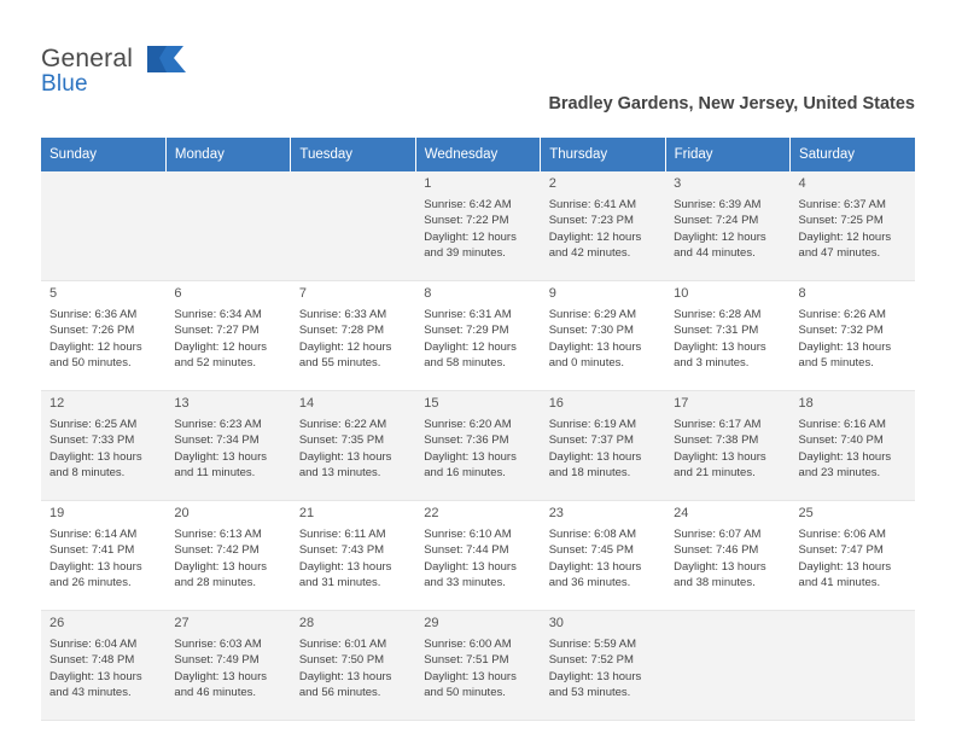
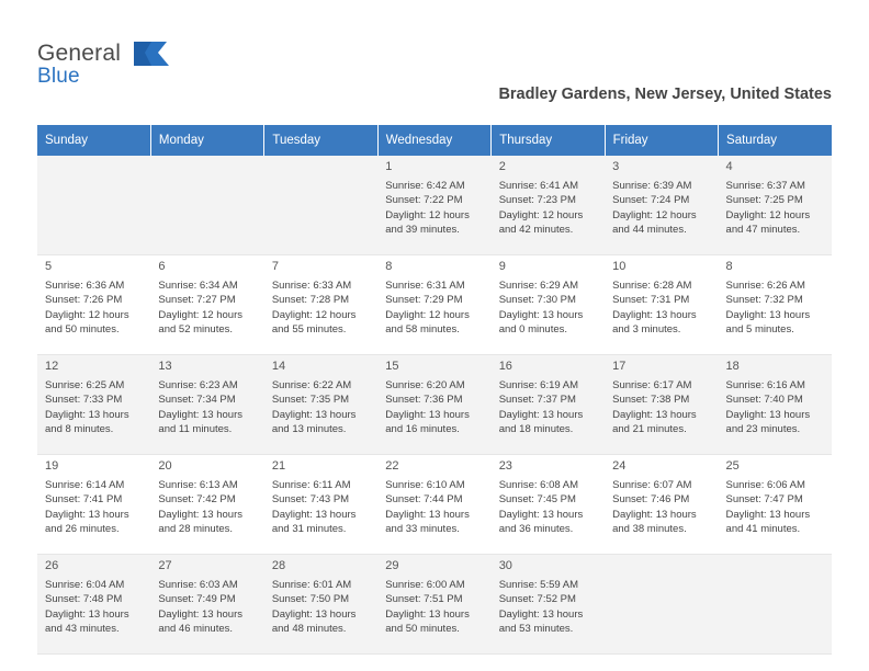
  General
  Blue
  Bradley Gardens, New Jersey, United States
  Sunday	Monday	Tuesday	Wednesday	Thursday	Friday	Saturday
  			1Sunrise: 6:42 AMSunset: 7:22 PMDaylight: 12 hoursand 39 minutes.	2Sunrise: 6:41 AMSunset: 7:23 PMDaylight: 12 hoursand 42 minutes.	3Sunrise: 6:39 AMSunset: 7:24 PMDaylight: 12 hoursand 44 minutes.	4Sunrise: 6:37 AMSunset: 7:25 PMDaylight: 12 hoursand 47 minutes.
  5Sunrise: 6:36 AMSunset: 7:26 PMDaylight: 12 hoursand 50 minutes.	6Sunrise: 6:34 AMSunset: 7:27 PMDaylight: 12 hoursand 52 minutes.	7Sunrise: 6:33 AMSunset: 7:28 PMDaylight: 12 hoursand 55 minutes.	8Sunrise: 6:31 AMSunset: 7:29 PMDaylight: 12 hoursand 58 minutes.	9Sunrise: 6:29 AMSunset: 7:30 PMDaylight: 13 hoursand 0 minutes.	10Sunrise: 6:28 AMSunset: 7:31 PMDaylight: 13 hoursand 3 minutes.	8Sunrise: 6:26 AMSunset: 7:32 PMDaylight: 13 hoursand 5 minutes.
  12Sunrise: 6:25 AMSunset: 7:33 PMDaylight: 13 hoursand 8 minutes.	13Sunrise: 6:23 AMSunset: 7:34 PMDaylight: 13 hoursand 11 minutes.	14Sunrise: 6:22 AMSunset: 7:35 PMDaylight: 13 hoursand 13 minutes.	15Sunrise: 6:20 AMSunset: 7:36 PMDaylight: 13 hoursand 16 minutes.	16Sunrise: 6:19 AMSunset: 7:37 PMDaylight: 13 hoursand 18 minutes.	17Sunrise: 6:17 AMSunset: 7:38 PMDaylight: 13 hoursand 21 minutes.	18Sunrise: 6:16 AMSunset: 7:40 PMDaylight: 13 hoursand 23 minutes.
  19Sunrise: 6:14 AMSunset: 7:41 PMDaylight: 13 hoursand 26 minutes.	20Sunrise: 6:13 AMSunset: 7:42 PMDaylight: 13 hoursand 28 minutes.	21Sunrise: 6:11 AMSunset: 7:43 PMDaylight: 13 hoursand 31 minutes.	22Sunrise: 6:10 AMSunset: 7:44 PMDaylight: 13 hoursand 33 minutes.	23Sunrise: 6:08 AMSunset: 7:45 PMDaylight: 13 hoursand 36 minutes.	24Sunrise: 6:07 AMSunset: 7:46 PMDaylight: 13 hoursand 38 minutes.	25Sunrise: 6:06 AMSunset: 7:47 PMDaylight: 13 hoursand 41 minutes.
- 26Sunrise: 6:04 AMSunset: 7:48 PMDaylight: 13 hoursand 43 minutes.	27Sunrise: 6:03 AMSunset: 7:49 PMDaylight: 13 hoursand 46 minutes.	28Sunrise: 6:01 AMSunset: 7:50 PMDaylight: 13 hoursand 56 minutes.	29Sunrise: 6:00 AMSunset: 7:51 PMDaylight: 13 hoursand 50 minutes.	30Sunrise: 5:59 AMSunset: 7:52 PMDaylight: 13 hoursand 53 minutes.
+ 26Sunrise: 6:04 AMSunset: 7:48 PMDaylight: 13 hoursand 43 minutes.	27Sunrise: 6:03 AMSunset: 7:49 PMDaylight: 13 hoursand 46 minutes.	28Sunrise: 6:01 AMSunset: 7:50 PMDaylight: 13 hoursand 48 minutes.	29Sunrise: 6:00 AMSunset: 7:51 PMDaylight: 13 hoursand 50 minutes.	30Sunrise: 5:59 AMSunset: 7:52 PMDaylight: 13 hoursand 53 minutes.
